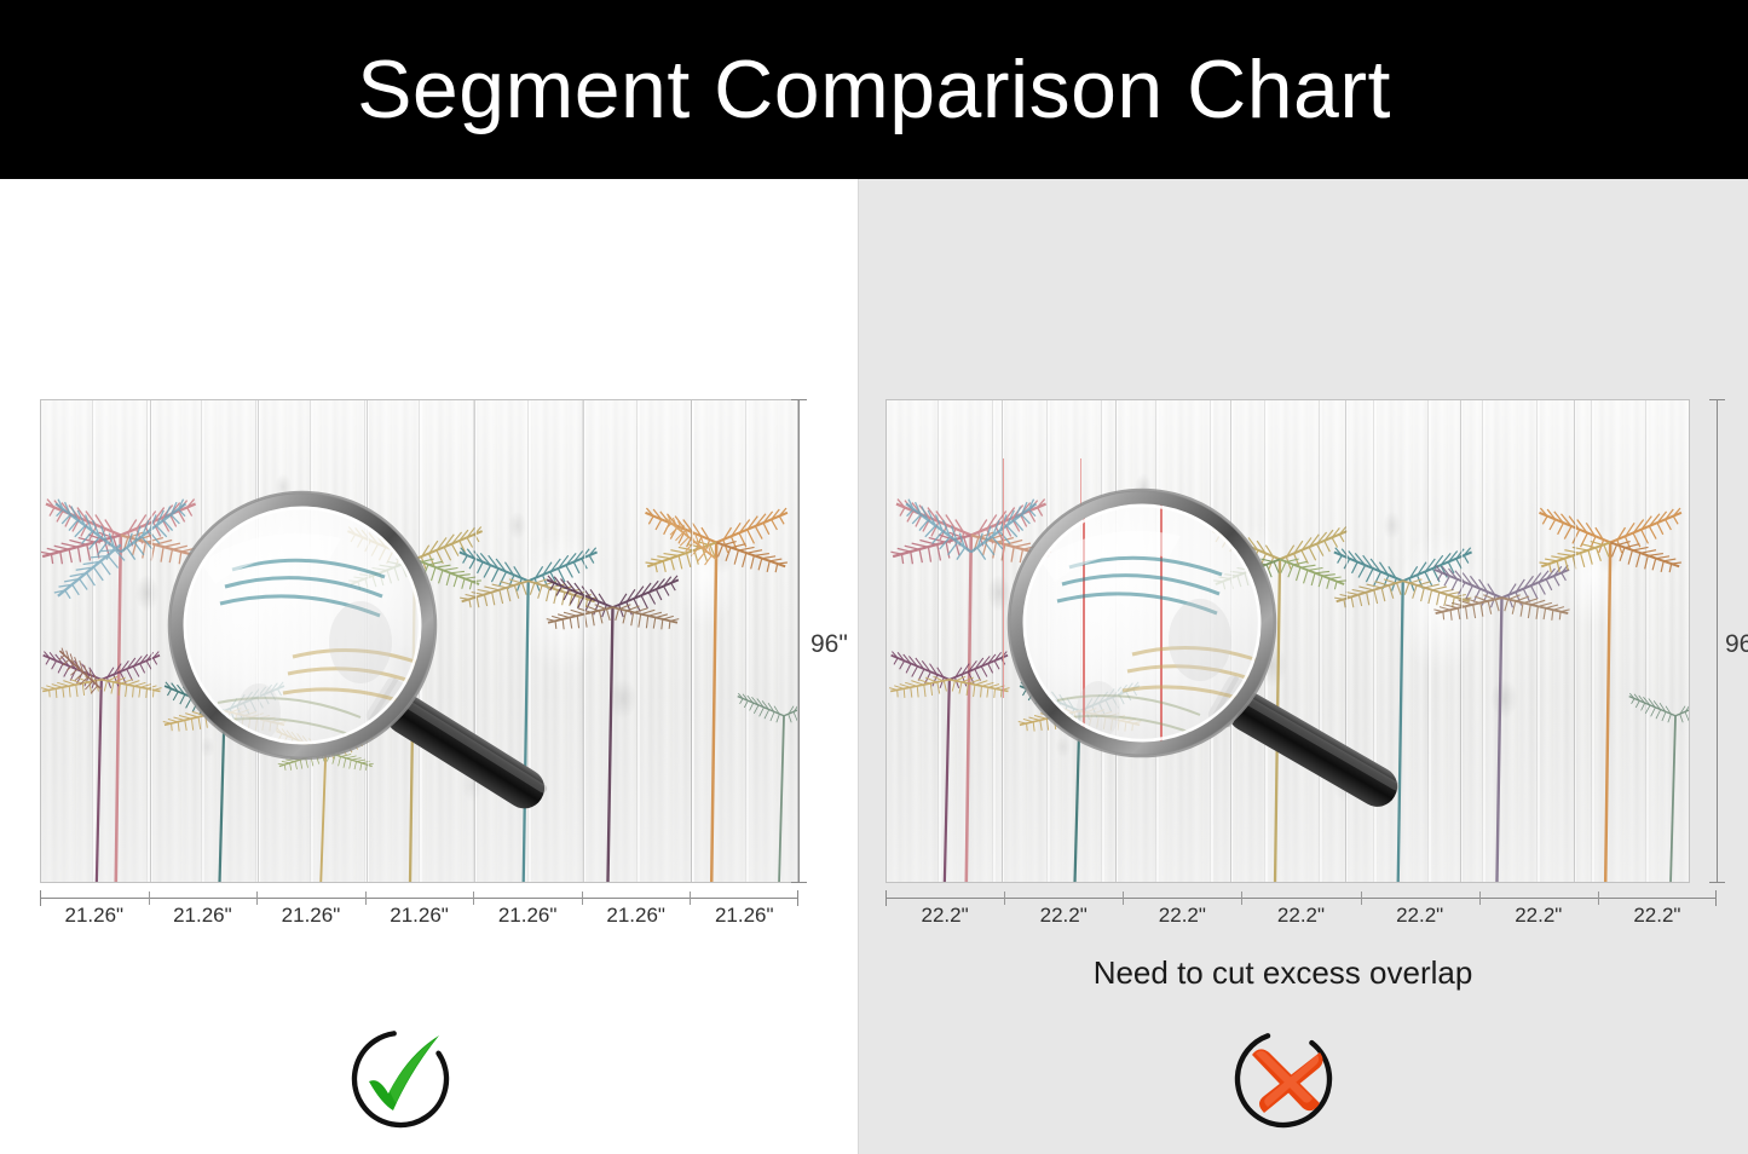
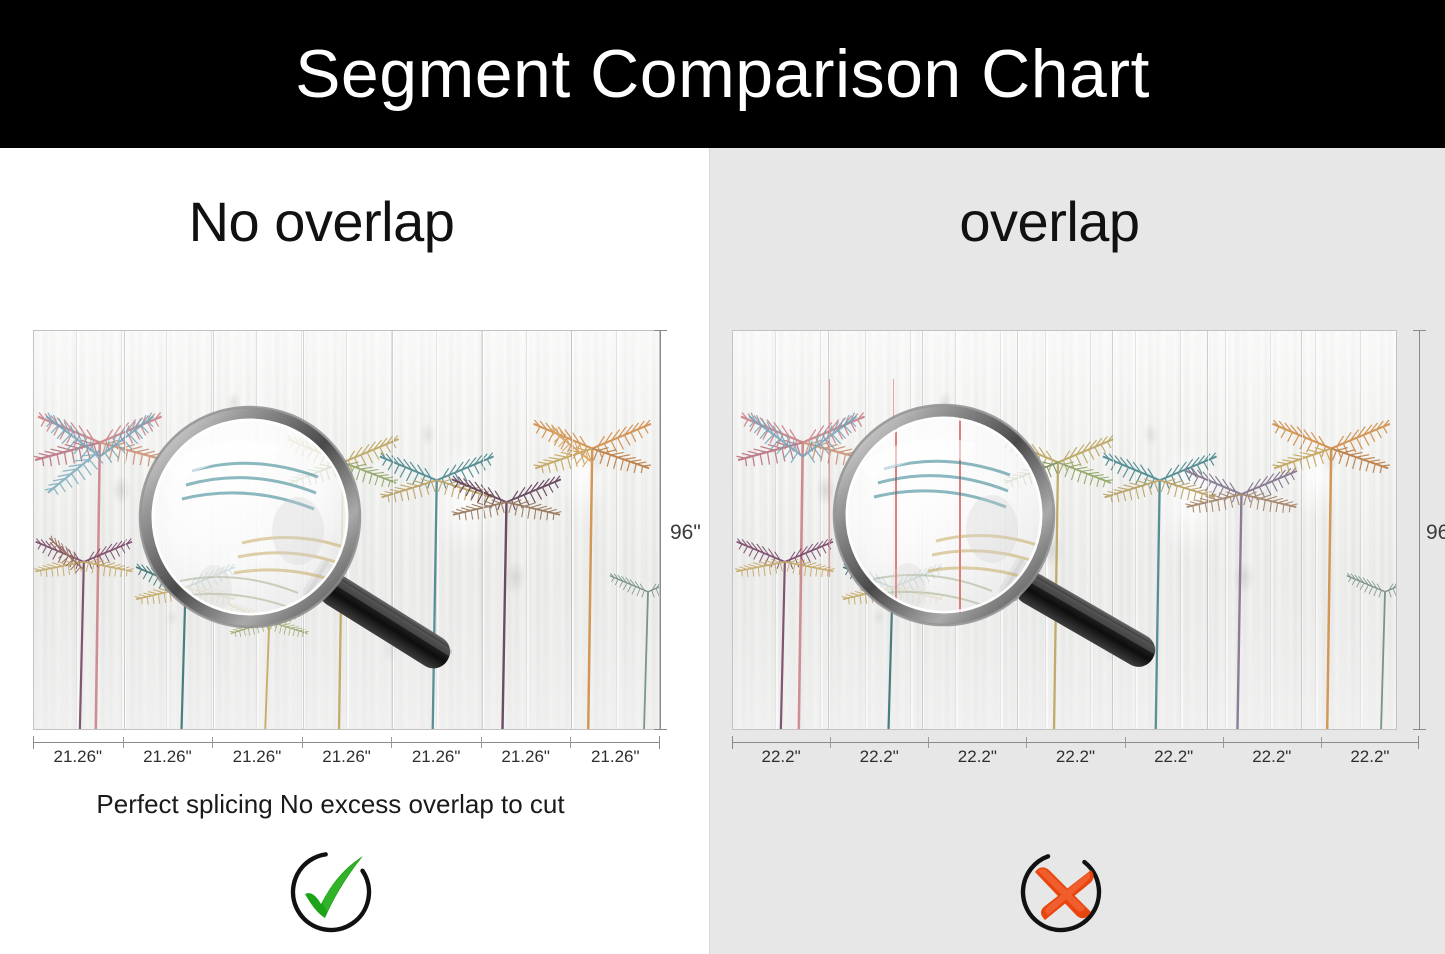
  Segment Comparison Chart
+ No overlap
  96"
  21.26"
  21.26"
  21.26"
  21.26"
  21.26"
  21.26"
  21.26"
+ Perfect splicing No excess overlap to cut
+ overlap
  22.2"
  22.2"
  22.2"
  22.2"
  22.2"
  22.2"
  22.2"
- Need to cut excess overlap
